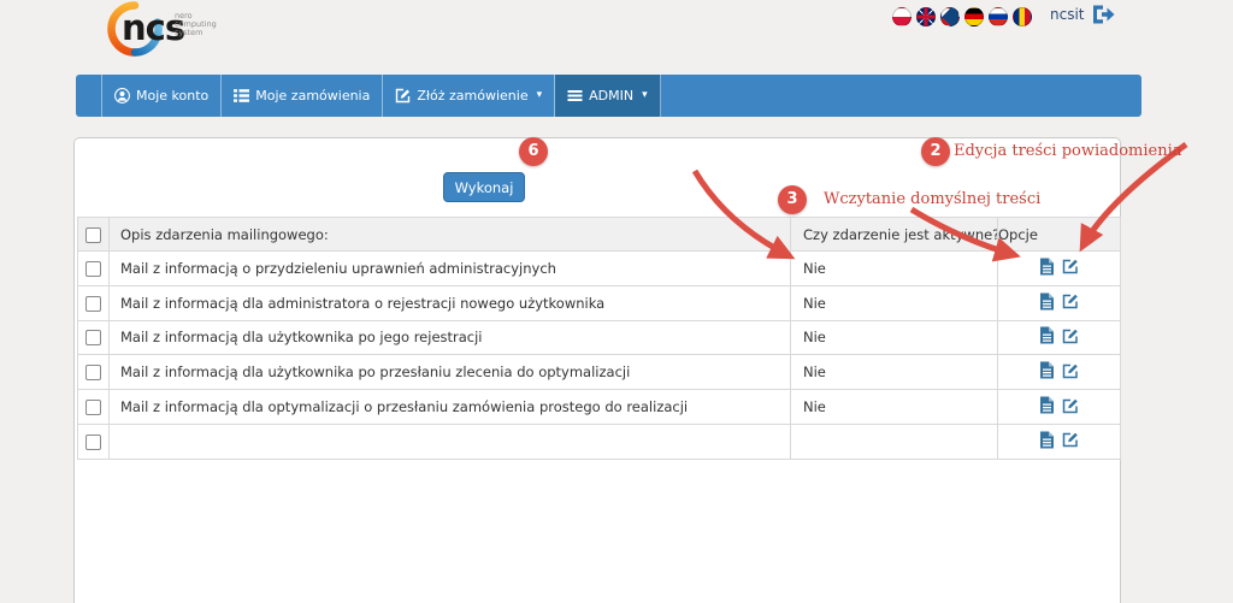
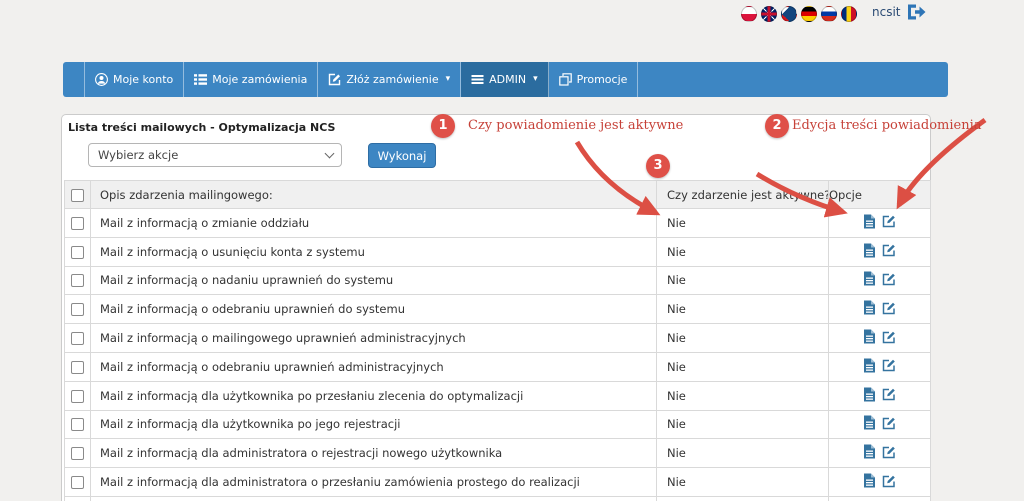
- ncs
- nero
- computing
- system
  ncsit
  Moje konto
  Moje zamówienia
  Złóż zamówienie
  ▾
  ADMIN
  ▾
+ Promocje
+ Lista treści mailowych - Optymalizacja NCS
+ Wybierz akcje
  Wykonaj
  	Opis zdarzenia mailingowego:	Czy zdarzenie jest akwne?	Opcje
+ 	Mail z informacją o zmianie oddziału	Nie
+ 	Mail z informacją o usunięciu konta z systemu	Nie
+ 	Mail z informacją o nadaniu uprawnień do systemu	Nie
+ 	Mail z informacją o odebraniu uprawnień do systemu	Nie
- 	Mail z informacją o przydzieleniu uprawnień administracyjnych	Nie
+ 	Mail z informacją o mailingowego uprawnień administracyjnych	Nie
+ 	Mail z informacją o odebraniu uprawnień administracyjnych	Nie
- 	Mail z informacją dla administratora o rejestracji nowego użytkownika	Nie
+ 	Mail z informacją dla użytkownika po przesłaniu zlecenia do optymalizacji	Nie
  	Mail z informacją dla użytkownika po jego rejestracji	Nie
- 	Mail z informacją dla użytkownika po przesłaniu zlecenia do optymalizacji	Nie
+ 	Mail z informacją dla administratora o rejestracji nowego użytkownika	Nie
- 	Mail z informacją dla optymalizacji o przesłaniu zamówienia prostego do realizacji	Nie
+ 	Mail z informacją dla administratora o przesłaniu zamówienia prostego do realizacji	Nie
- 6
+ 1
+ Czy powiadomienie jest aktywne
  2
  Edycja treści powiadomienia
  3
- Wczytanie domyślnej treści
